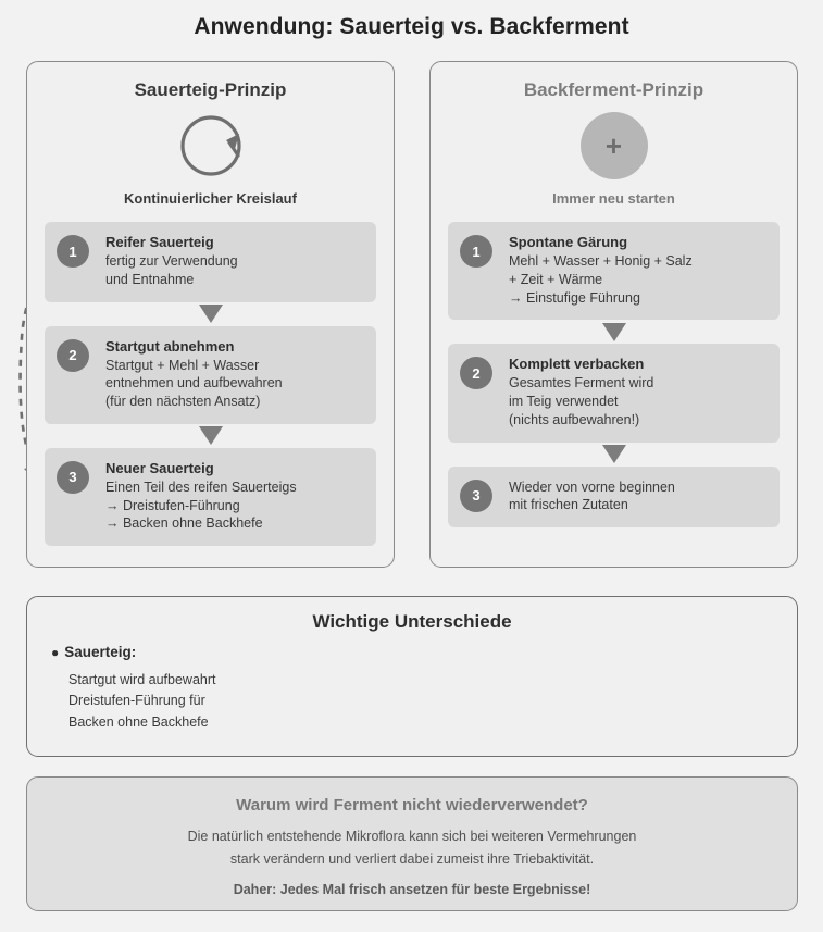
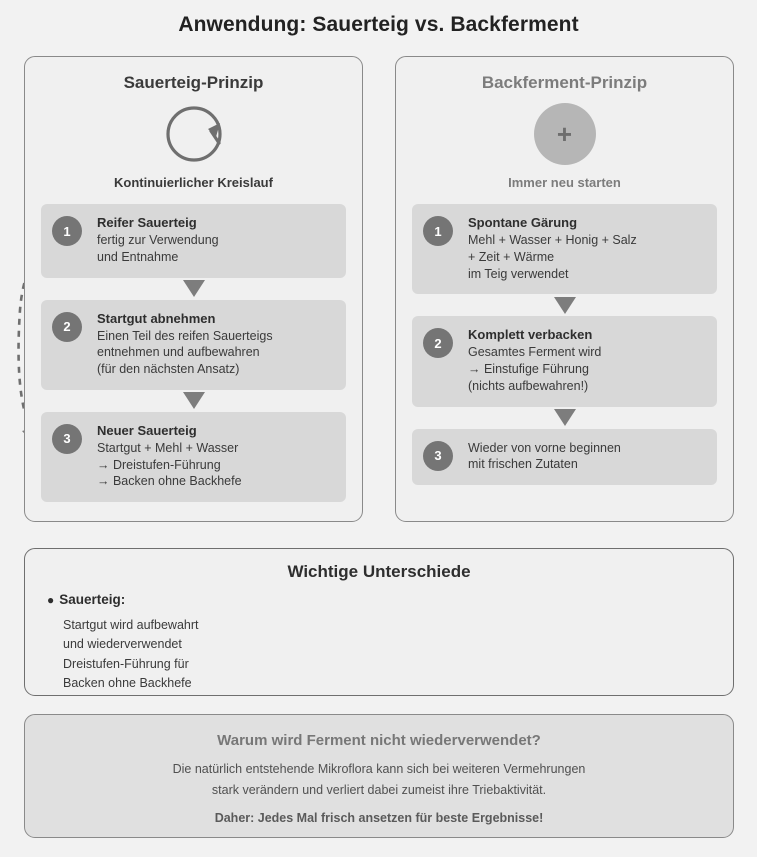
  Anwendung: Sauerteig vs. Backferment
  Sauerteig-Prinzip
  Kontinuierlicher Kreislauf
  1
  Reifer Sauerteig
  fertig zur Verwendung
  und Entnahme
  2
  Startgut abnehmen
- Startgut + Mehl + Wasser
+ Einen Teil des reifen Sauerteigs
  entnehmen und aufbewahren
  (für den nächsten Ansatz)
  3
  Neuer Sauerteig
- Einen Teil des reifen Sauerteigs
+ Startgut + Mehl + Wasser
  → Dreistufen-Führung
  → Backen ohne Backhefe
  Backferment-Prinzip
  +
  Immer neu starten
  1
  Spontane Gärung
  Mehl + Wasser + Honig + Salz
  + Zeit + Wärme
- → Einstufige Führung
+ im Teig verwendet
  2
  Komplett verbacken
  Gesamtes Ferment wird
- im Teig verwendet
+ → Einstufige Führung
  (nichts aufbewahren!)
  3
  Wieder von vorne beginnen
  mit frischen Zutaten
  Wichtige Unterschiede
  ● Sauerteig:
  Startgut wird aufbewahrt
+ und wiederverwendet
  Dreistufen-Führung für
  Backen ohne Backhefe
  Warum wird Ferment nicht wiederverwendet?
  Die natürlich entstehende Mikroflora kann sich bei weiteren Vermehrungen
  stark verändern und verliert dabei zumeist ihre Triebaktivität.
  Daher: Jedes Mal frisch ansetzen für beste Ergebnisse!
